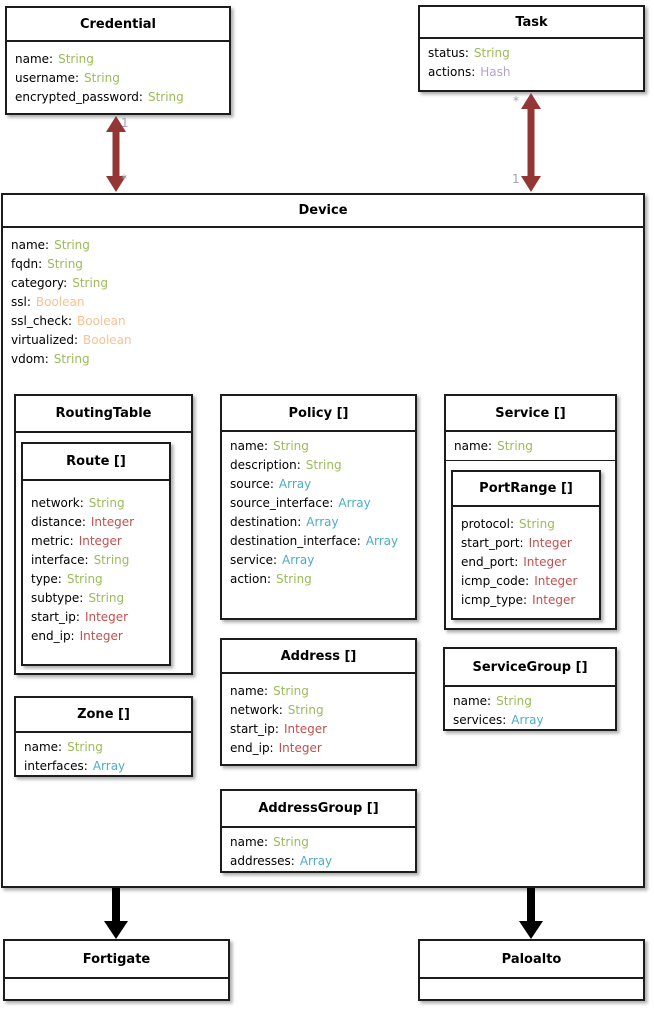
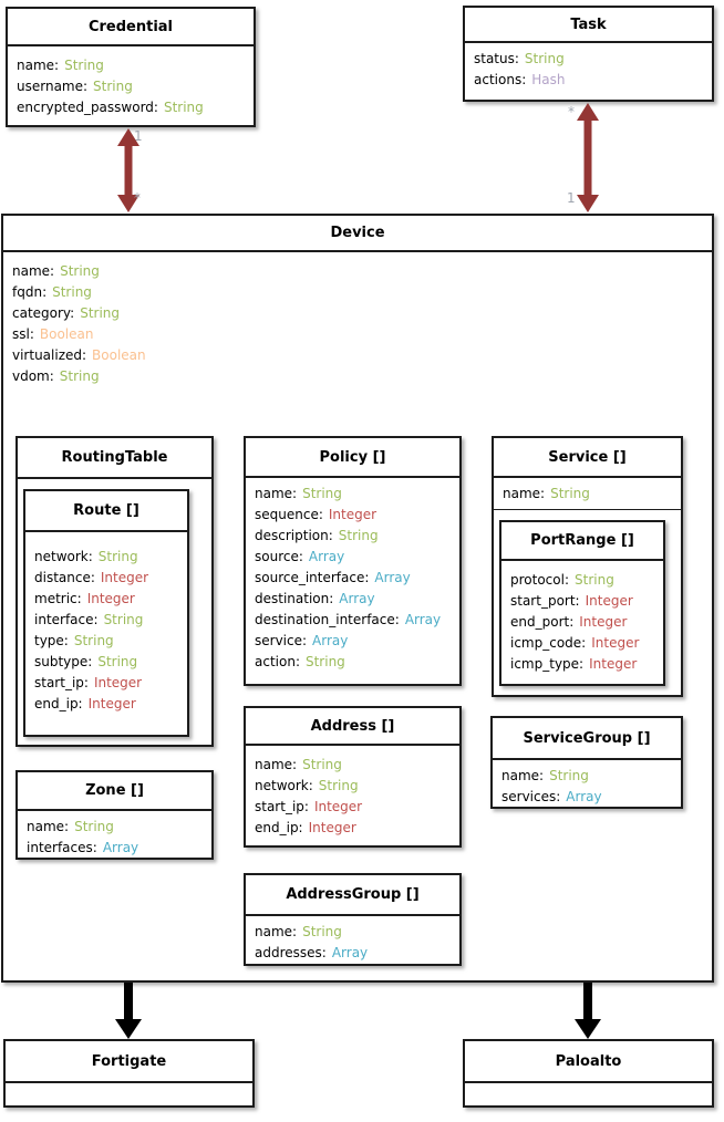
  Device
  name: String
  fqdn: String
  category: String
  ssl: Boolean
- ssl_check: Boolean
  virtualized: Boolean
  vdom: String
  Credential
  name: String
  username: String
  encrypted_password: String
  Task
  status: String
  actions: Hash
  RoutingTable
  Route []
  network: String
  distance: Integer
  metric: Integer
  interface: String
  type: String
  subtype: String
  start_ip: Integer
  end_ip: Integer
  Zone []
  name: String
  interfaces: Array
  Policy []
  name: String
+ sequence: Integer
  description: String
  source: Array
  source_interface: Array
  destination: Array
  destination_interface: Array
  service: Array
  action: String
  Address []
  name: String
  network: String
  start_ip: Integer
  end_ip: Integer
  AddressGroup []
  name: String
  addresses: Array
  Service []
  name: String
  PortRange []
  protocol: String
  start_port: Integer
  end_port: Integer
  icmp_code: Integer
  icmp_type: Integer
  ServiceGroup []
  name: String
  services: Array
  Fortigate
  Paloalto
  1
  *
  *
  1
